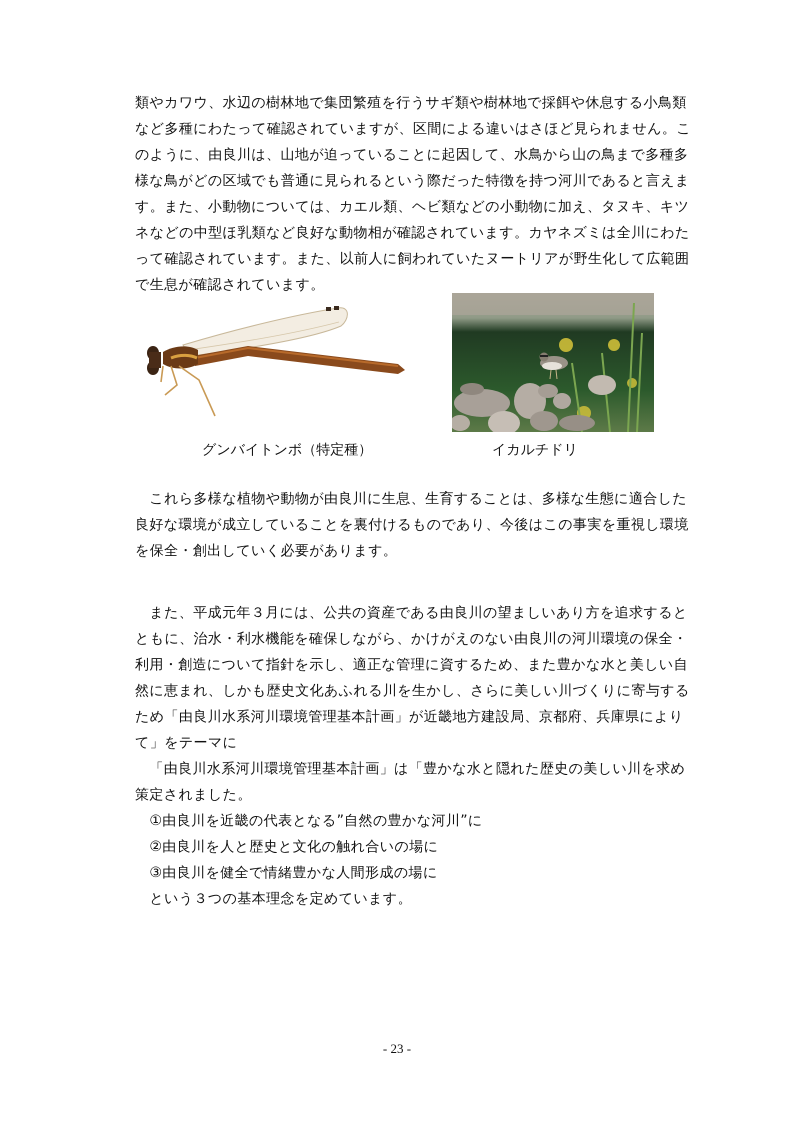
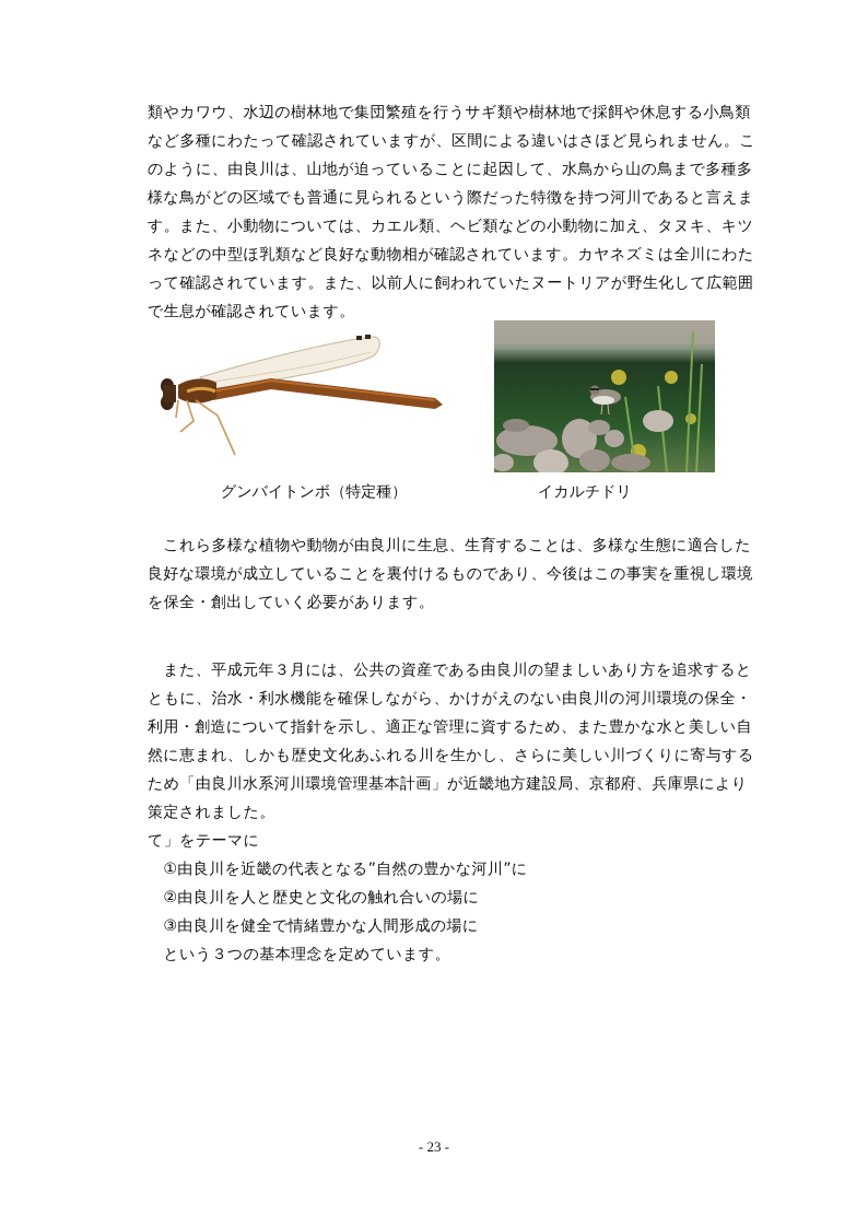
  類やカワウ、水辺の樹林地で集団繁殖を行うサギ類や樹林地で採餌や休息する小鳥類
  など多種にわたって確認されていますが、区間による違いはさほど見られません。こ
  のように、由良川は、山地が迫っていることに起因して、水鳥から山の鳥まで多種多
  様な鳥がどの区域でも普通に見られるという際だった特徴を持つ河川であると言えま
  す。また、小動物については、カエル類、ヘビ類などの小動物に加え、タヌキ、キツ
  ネなどの中型ほ乳類など良好な動物相が確認されています。カヤネズミは全川にわた
  って確認されています。また、以前人に飼われていたヌートリアが野生化して広範囲
  で生息が確認されています。
  グンバイトンボ（特定種）
  イカルチドリ
  これら多様な植物や動物が由良川に生息、生育することは、多様な生態に適合した
  良好な環境が成立していることを裏付けるものであり、今後はこの事実を重視し環境
  を保全・創出していく必要があります。
  また、平成元年３月には、公共の資産である由良川の望ましいあり方を追求すると
  ともに、治水・利水機能を確保しながら、かけがえのない由良川の河川環境の保全・
  利用・創造について指針を示し、適正な管理に資するため、また豊かな水と美しい自
  然に恵まれ、しかも歴史文化あふれる川を生かし、さらに美しい川づくりに寄与する
  ため「由良川水系河川環境管理基本計画」が近畿地方建設局、京都府、兵庫県により
- て」をテーマに
+ 策定されました。
- 「由良川水系河川環境管理基本計画」は「豊かな水と隠れた歴史の美しい川を求め
- 策定されました。
+ て」をテーマに
  ①由良川を近畿の代表となる”自然の豊かな河川”に
  ②由良川を人と歴史と文化の触れ合いの場に
  ③由良川を健全で情緒豊かな人間形成の場に
  という３つの基本理念を定めています。
  - 23 -
